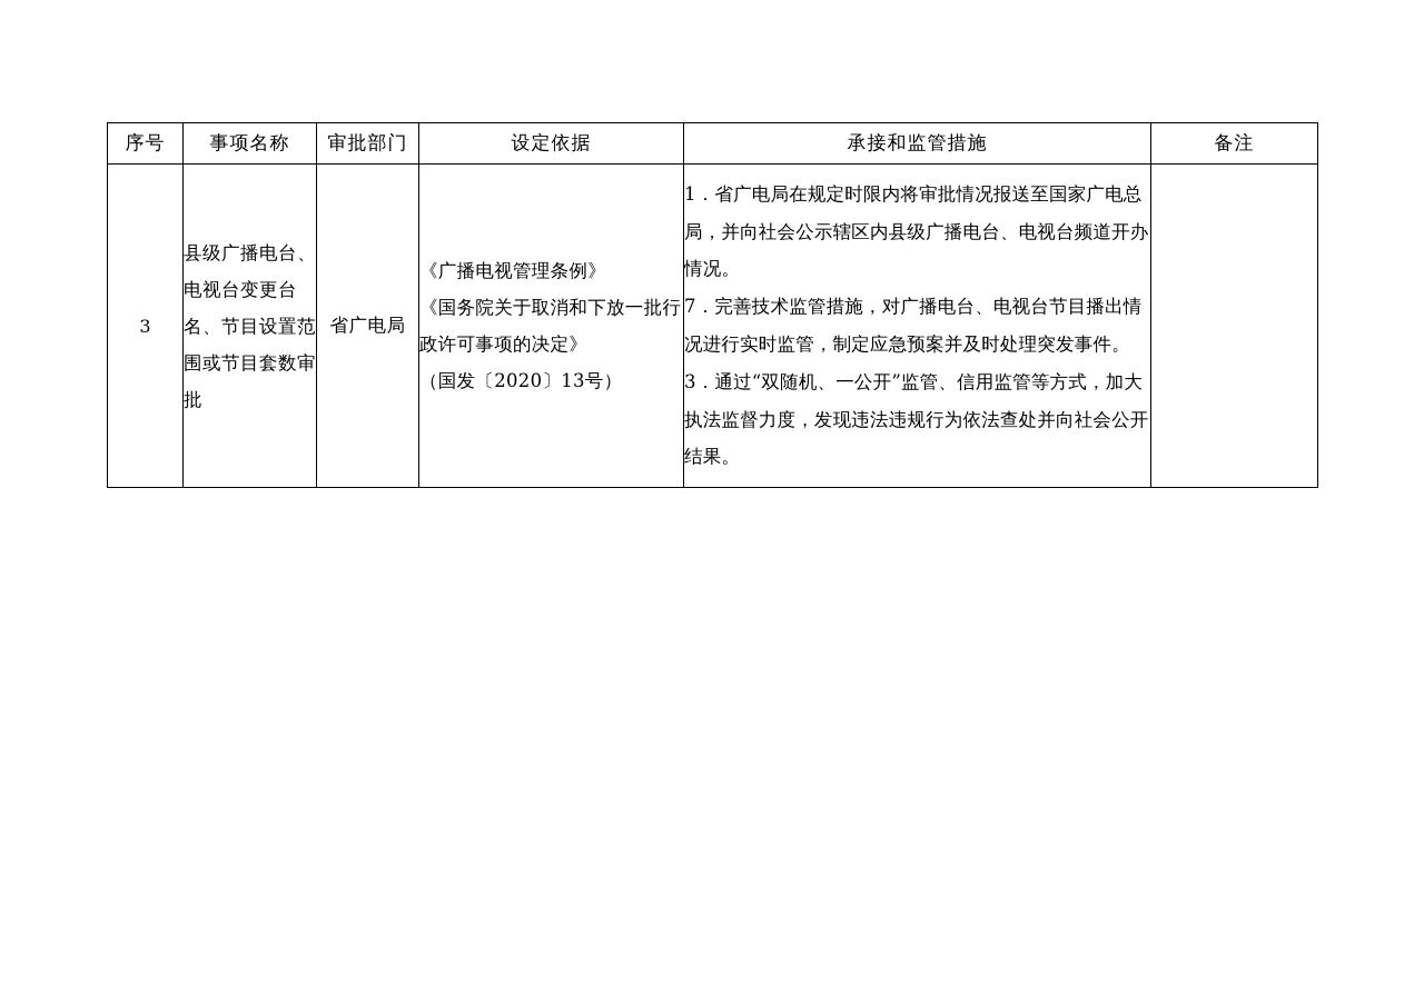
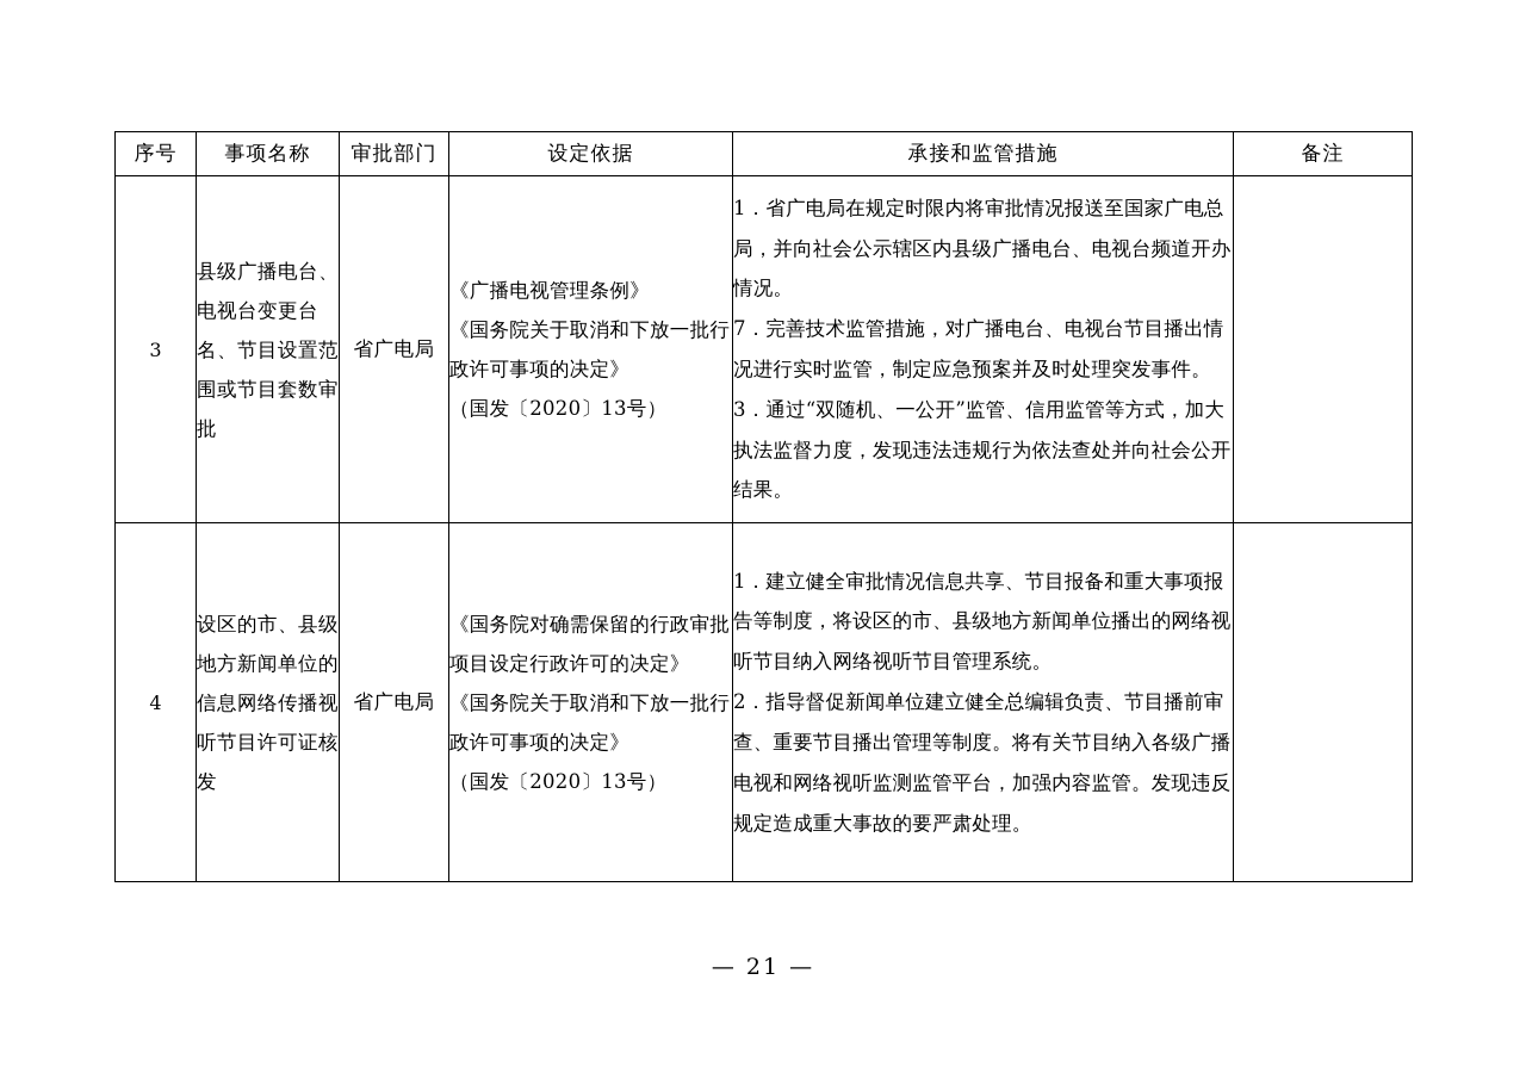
  序号	事项名称	审批部门	设定依据	承接和监管措施	备注
  3	县级广播电台、电视台变更台名、节目设置范围或节目套数审批	省广电局	《广播电视管理条例》 《国务院关于取消和下放一批行政许可事项的决定》 （国发〔2020〕13号）	1．省广电局在规定时限内将审批情况报送至国家广电总局，并向社会公示辖区内县级广播电台、电视台频道开办情况。 7．完善技术监管措施，对广播电台、电视台节目播出情况进行实时监管，制定应急预案并及时处理突发事件。 3．通过“双随机、一公开”监管、信用监管等方式，加大执法监督力度，发现违法违规行为依法查处并向社会公开结果。
+ 4	设区的市、县级地方新闻单位的信息网络传播视听节目许可证核发	省广电局	《国务院对确需保留的行政审批项目设定行政许可的决定》 《国务院关于取消和下放一批行政许可事项的决定》 （国发〔2020〕13号）	1．建立健全审批情况信息共享、节目报备和重大事项报告等制度，将设区的市、县级地方新闻单位播出的网络视听节目纳入网络视听节目管理系统。 2．指导督促新闻单位建立健全总编辑负责、节目播前审查、重要节目播出管理等制度。将有关节目纳入各级广播电视和网络视听监测监管平台，加强内容监管。发现违反规定造成重大事故的要严肃处理。
+ — 21 —
